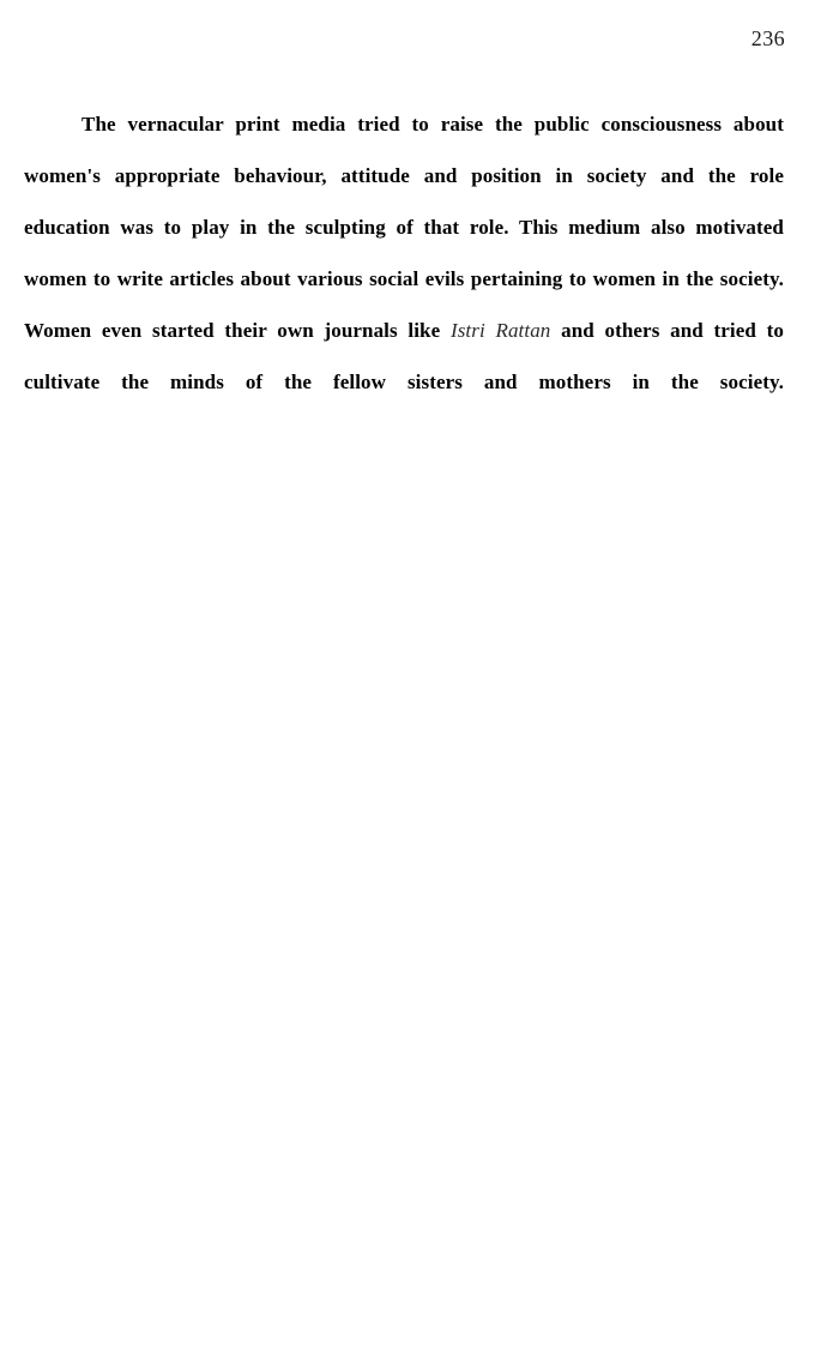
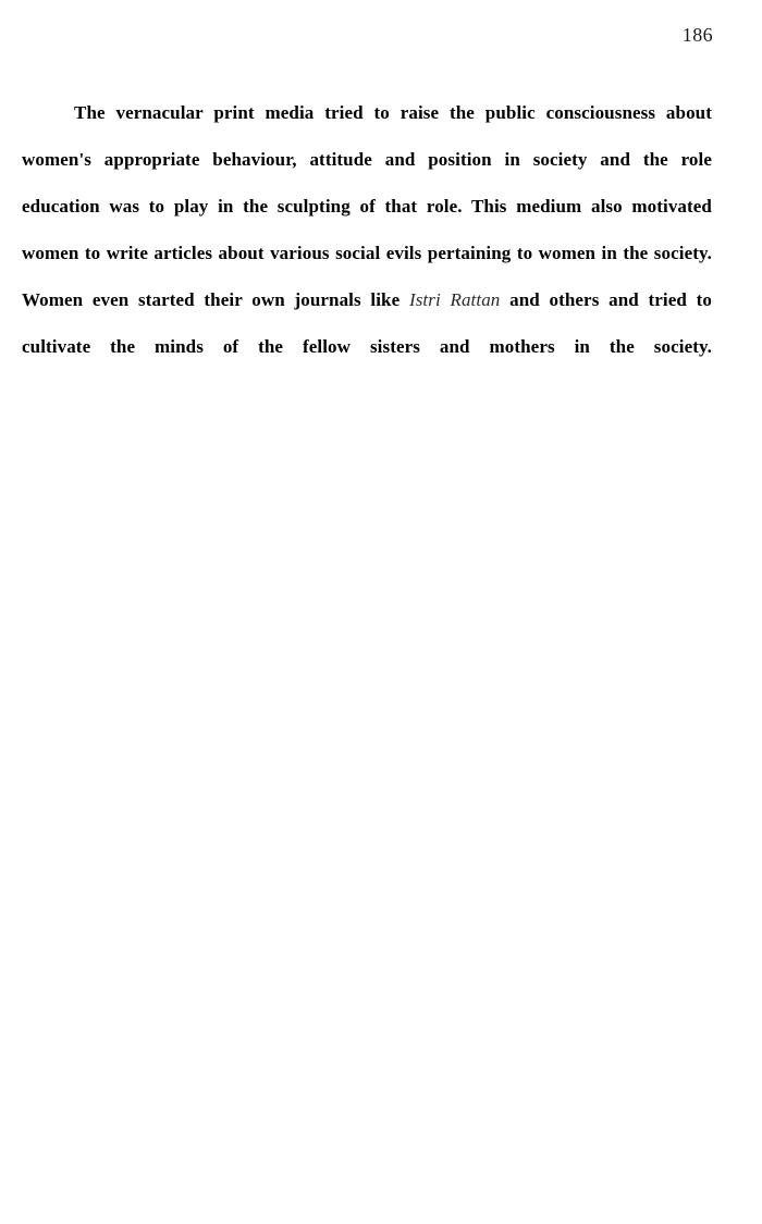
- 236
+ 186
  The vernacular print media tried to raise the public consciousness about women's appropriate behaviour, attitude and position in society and the role education was to play in the sculpting of that role. This medium also motivated women to write articles about various social evils pertaining to women in the society. Women even started their own journals like Istri Rattan and others and tried to cultivate the minds of the fellow sisters and mothers in the society.
